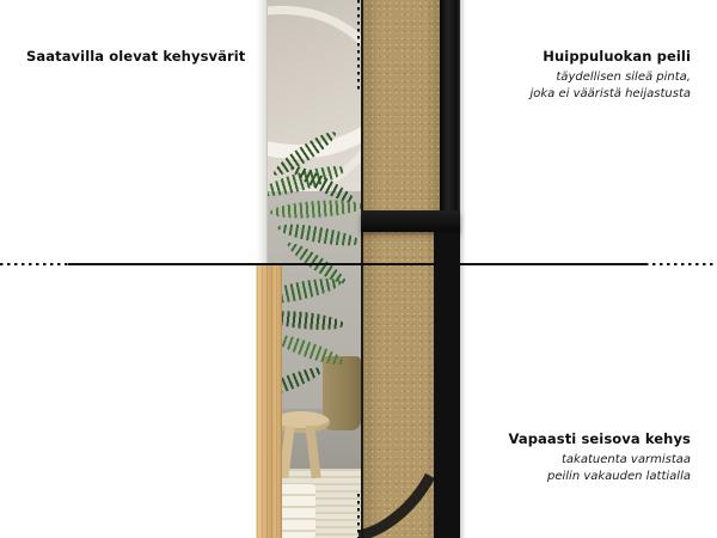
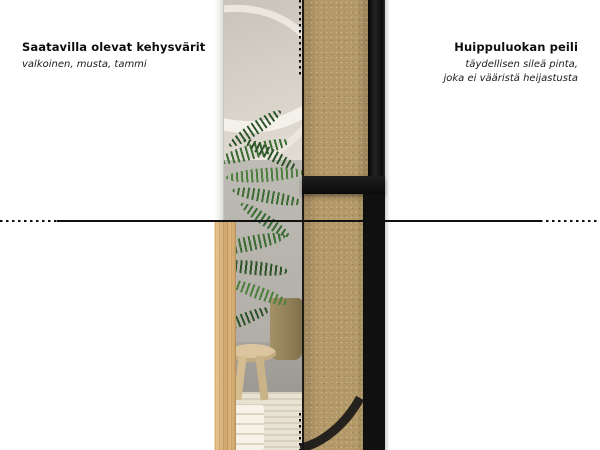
  Saatavilla olevat kehysvärit
+ valkoinen, musta, tammi
  Huippuluokan peili
  täydellisen sileä pinta,
  joka ei vääristä heijastusta
- Vapaasti seisova kehys
- takatuenta varmistaa
- peilin vakauden lattialla
